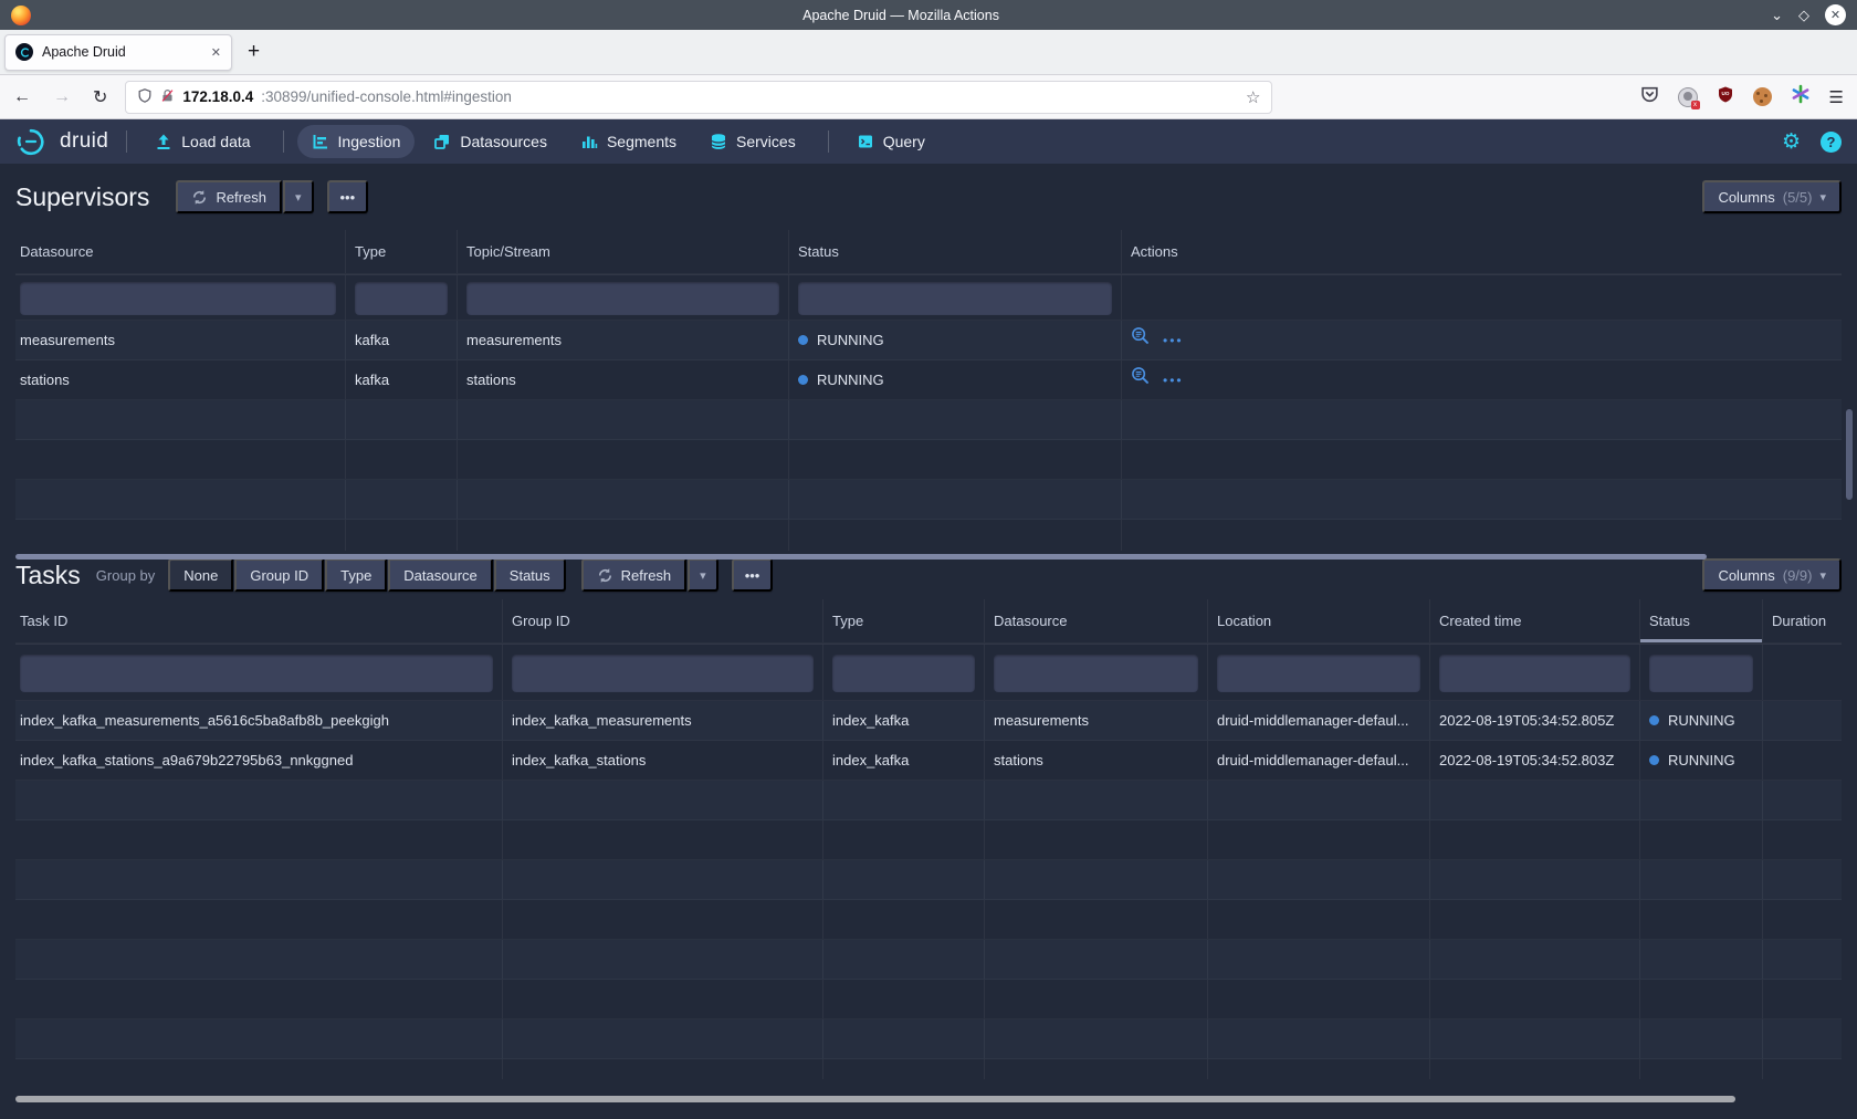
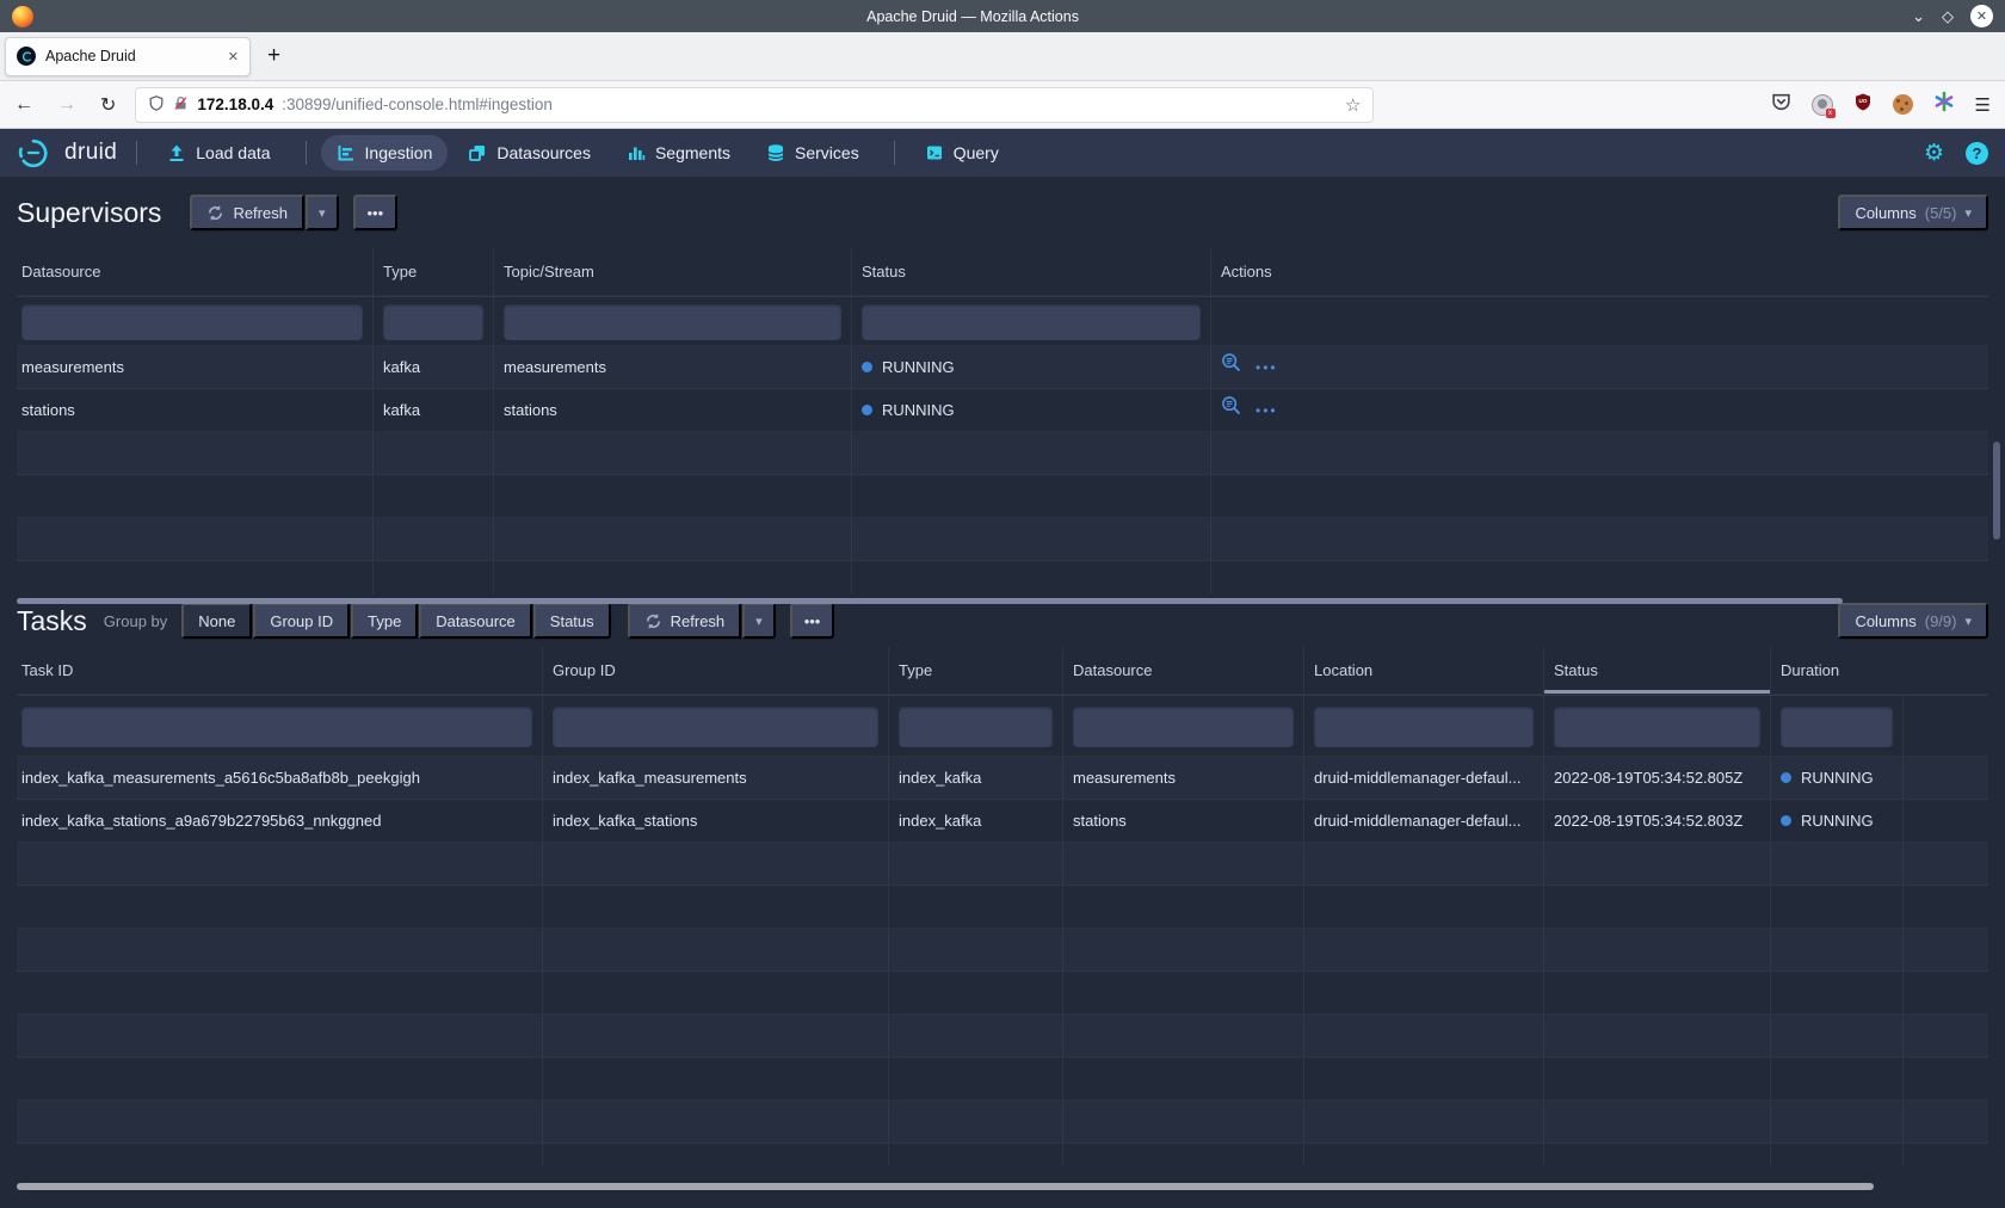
  Apache Druid — Mozilla Actions
  ⌄
  ◇
  ✕
  Apache Druid
  ✕
  +
  ←
  →
  ↻
  172.18.0.4
  :30899/unified-console.html#ingestion
  ☆
  ☰
  druid
  Load data
  Ingestion
  Datasources
  Segments
  Services
  Query
  ⚙
  ?
  Supervisors
  Refresh
  ▾
  •••
  Columns
  (5/5)
  ▾
  Datasource
  Type
  Topic/Stream
  Status
  Actions
  measurements
  kafka
  measurements
  RUNNING
  •••
  stations
  kafka
  stations
  RUNNING
  •••
  Tasks
  Group by
  None
  Group ID
  Type
  Datasource
  Status
  Refresh
  ▾
  •••
  Columns
  (9/9)
  ▾
  Task ID
  Group ID
  Type
  Datasource
  Location
- Created time
  Status
  Duration
  index_kafka_measurements_a5616c5ba8afb8b_peekgigh
  index_kafka_measurements
  index_kafka
  measurements
  druid-middlemanager-defaul...
  2022-08-19T05:34:52.805Z
  RUNNING
  index_kafka_stations_a9a679b22795b63_nnkggned
  index_kafka_stations
  index_kafka
  stations
  druid-middlemanager-defaul...
  2022-08-19T05:34:52.803Z
  RUNNING
